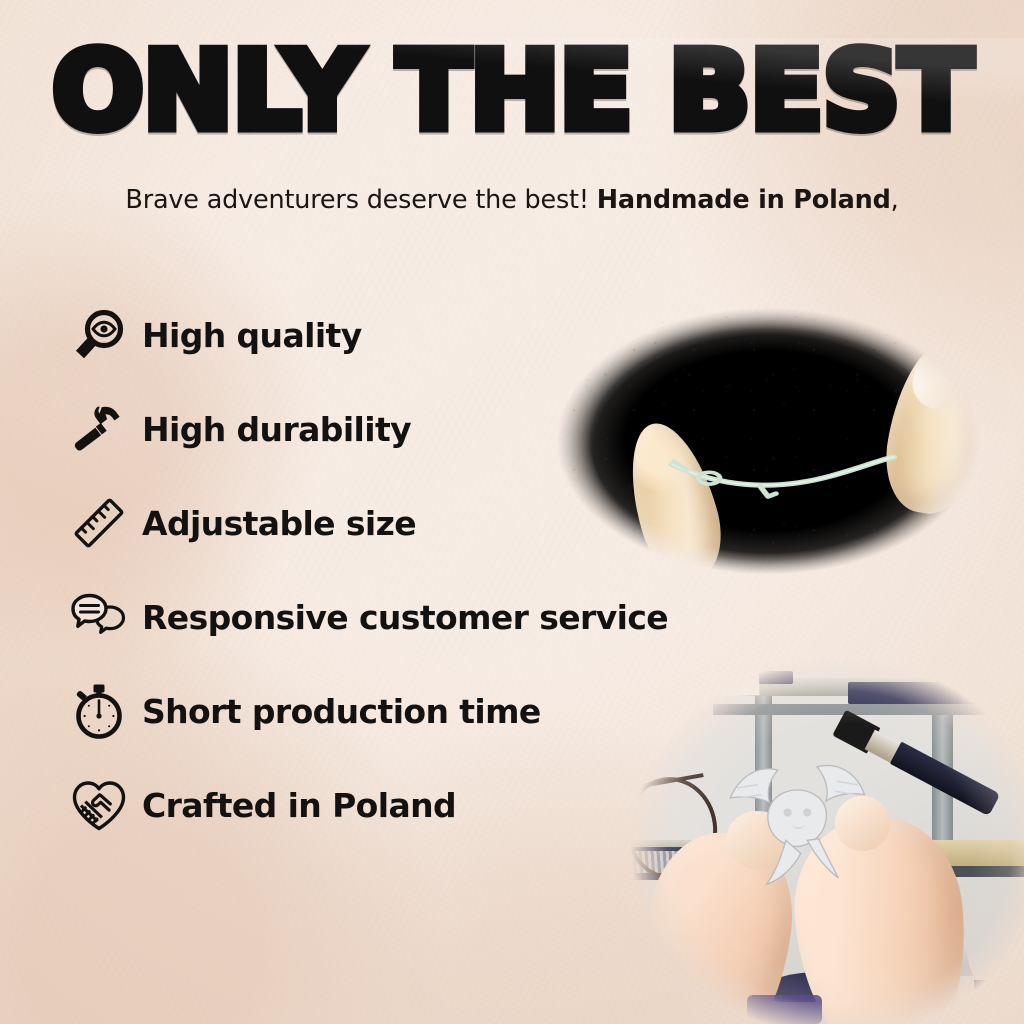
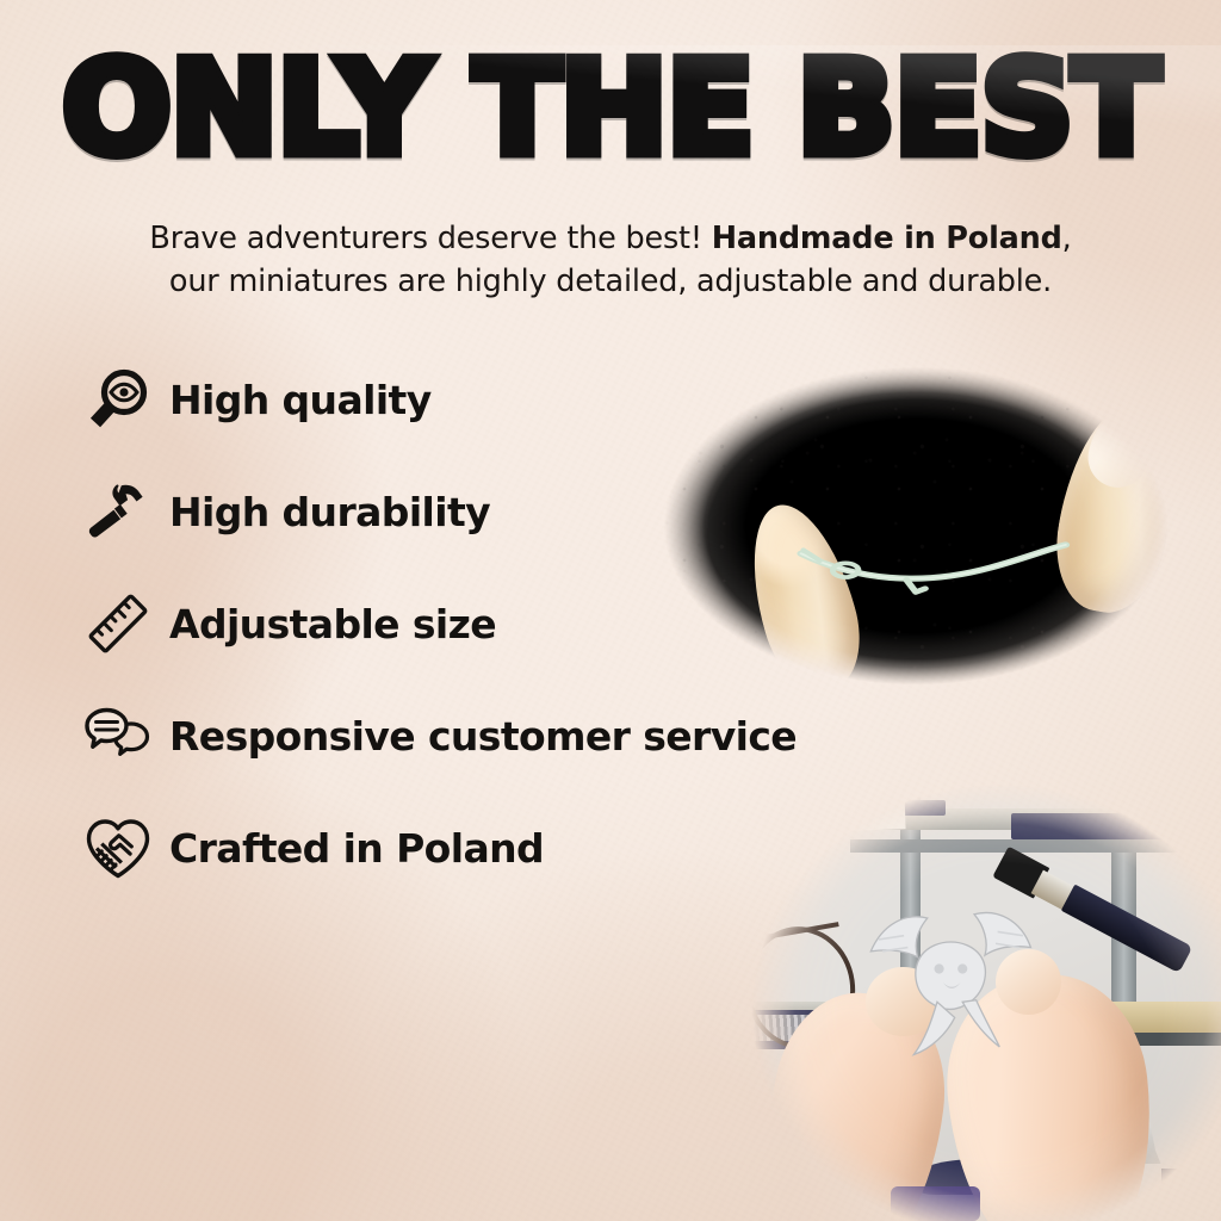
  Brave adventurers deserve the best! Handmade in Poland,
+ our miniatures are highly detailed, adjustable and durable.
  High quality
  High durability
  Adjustable size
  Responsive customer service
- Short production time
  Crafted in Poland
